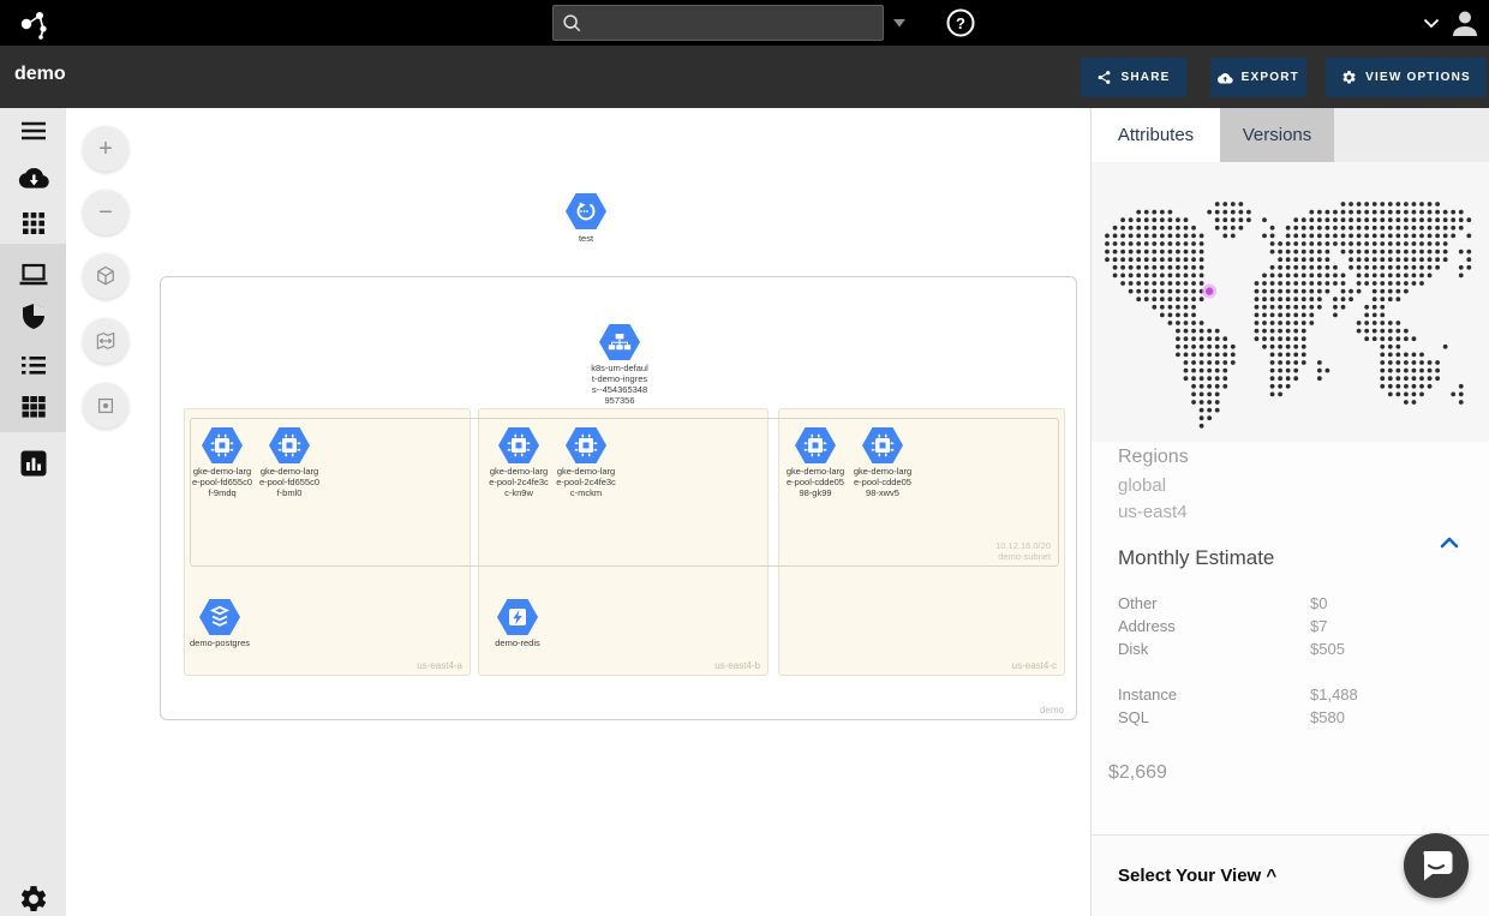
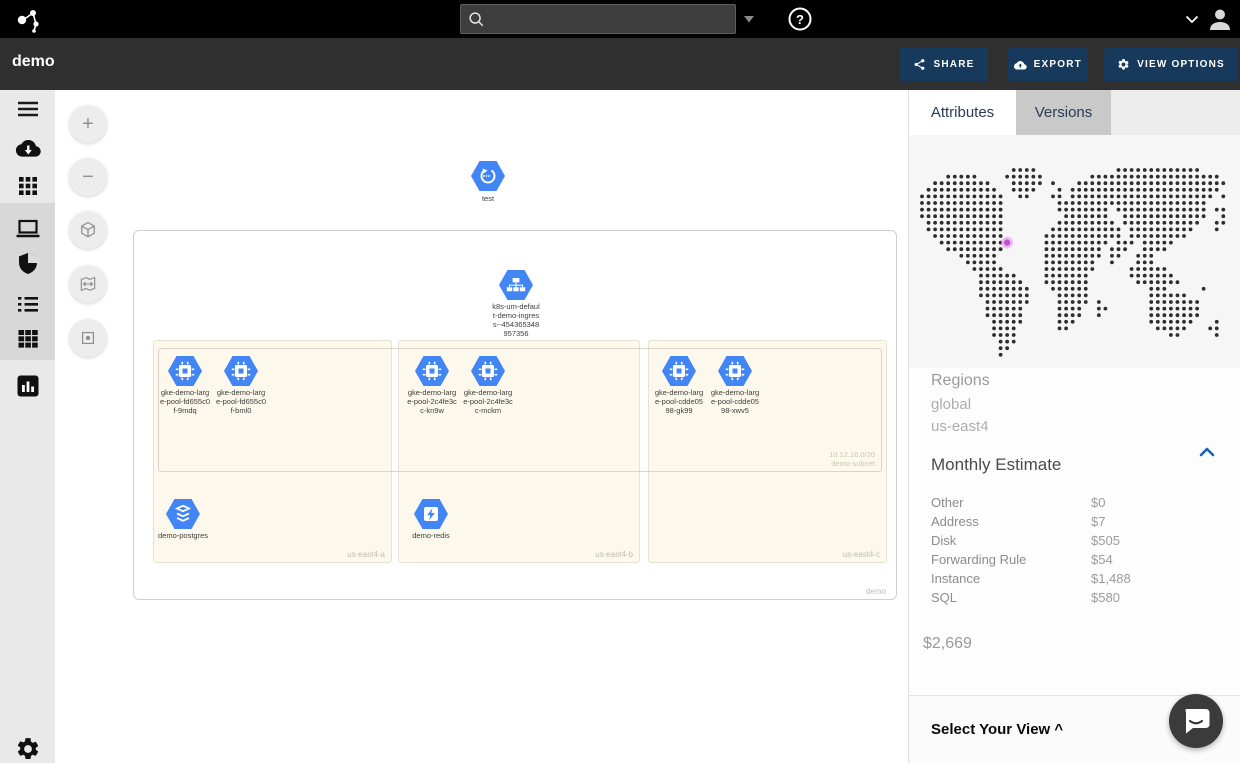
  ?
  demo
  SHARE
  EXPORT
  VIEW OPTIONS
  +
  −
  demo
  us-east4-a
  us-east4-b
  us-east4-c
  10.12.16.0/20
  demo-subnet
  test
  k8s-um-defaul
  t-demo-ingres
  s--454365348
  957356
  gke-demo-larg
  e-pool-fd655c0
  f-9mdq
  gke-demo-larg
  e-pool-fd655c0
  f-bml0
  gke-demo-larg
  e-pool-2c4fe3c
  c-kn9w
  gke-demo-larg
  e-pool-2c4fe3c
  c-mckm
  gke-demo-larg
  e-pool-cdde05
  98-gk99
  gke-demo-larg
  e-pool-cdde05
  98-xwv5
  demo-postgres
  demo-redis
  Attributes
  Versions
  Regions
  global
  us-east4
  Monthly Estimate
  Other
  $0
  Address
  $7
  Disk
  $505
+ Forwarding Rule
+ $54
  Instance
  $1,488
  SQL
  $580
  $2,669
  Select Your View ^
